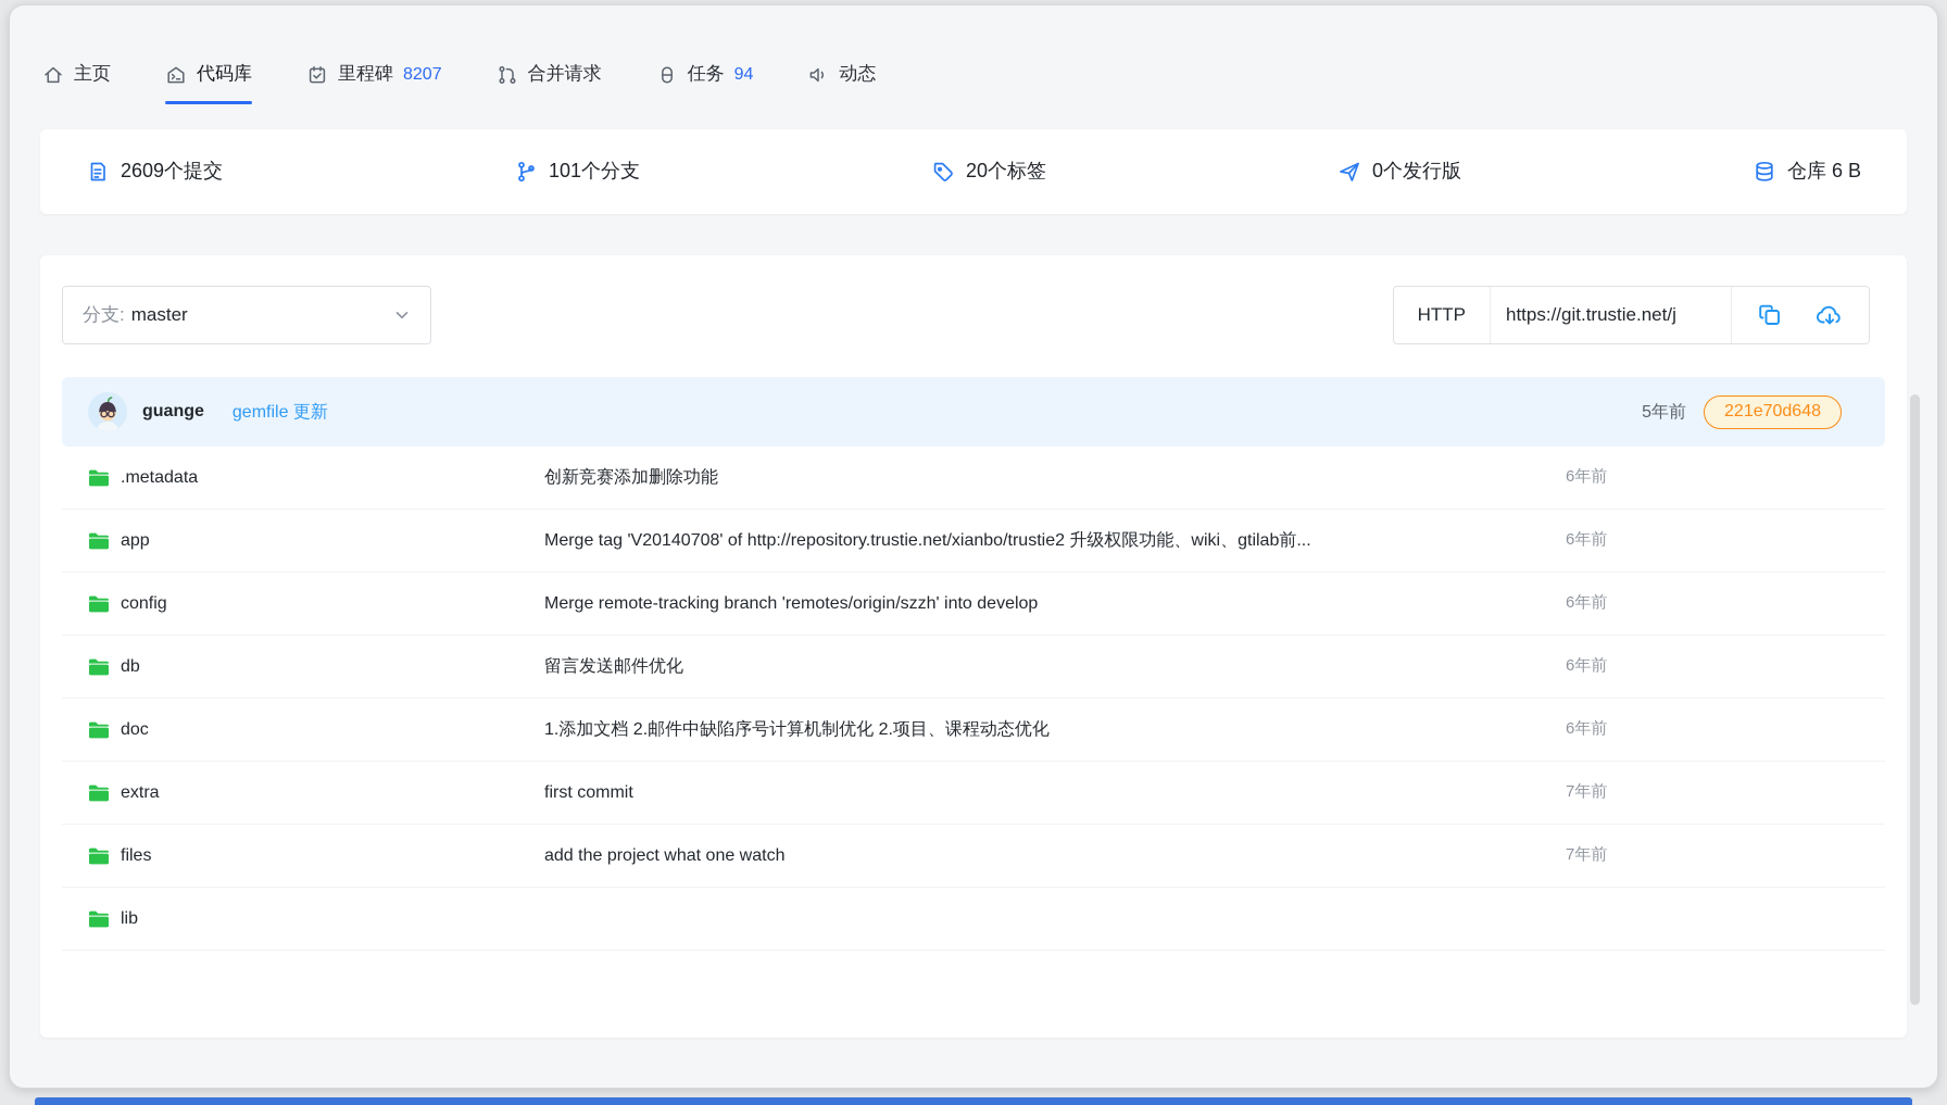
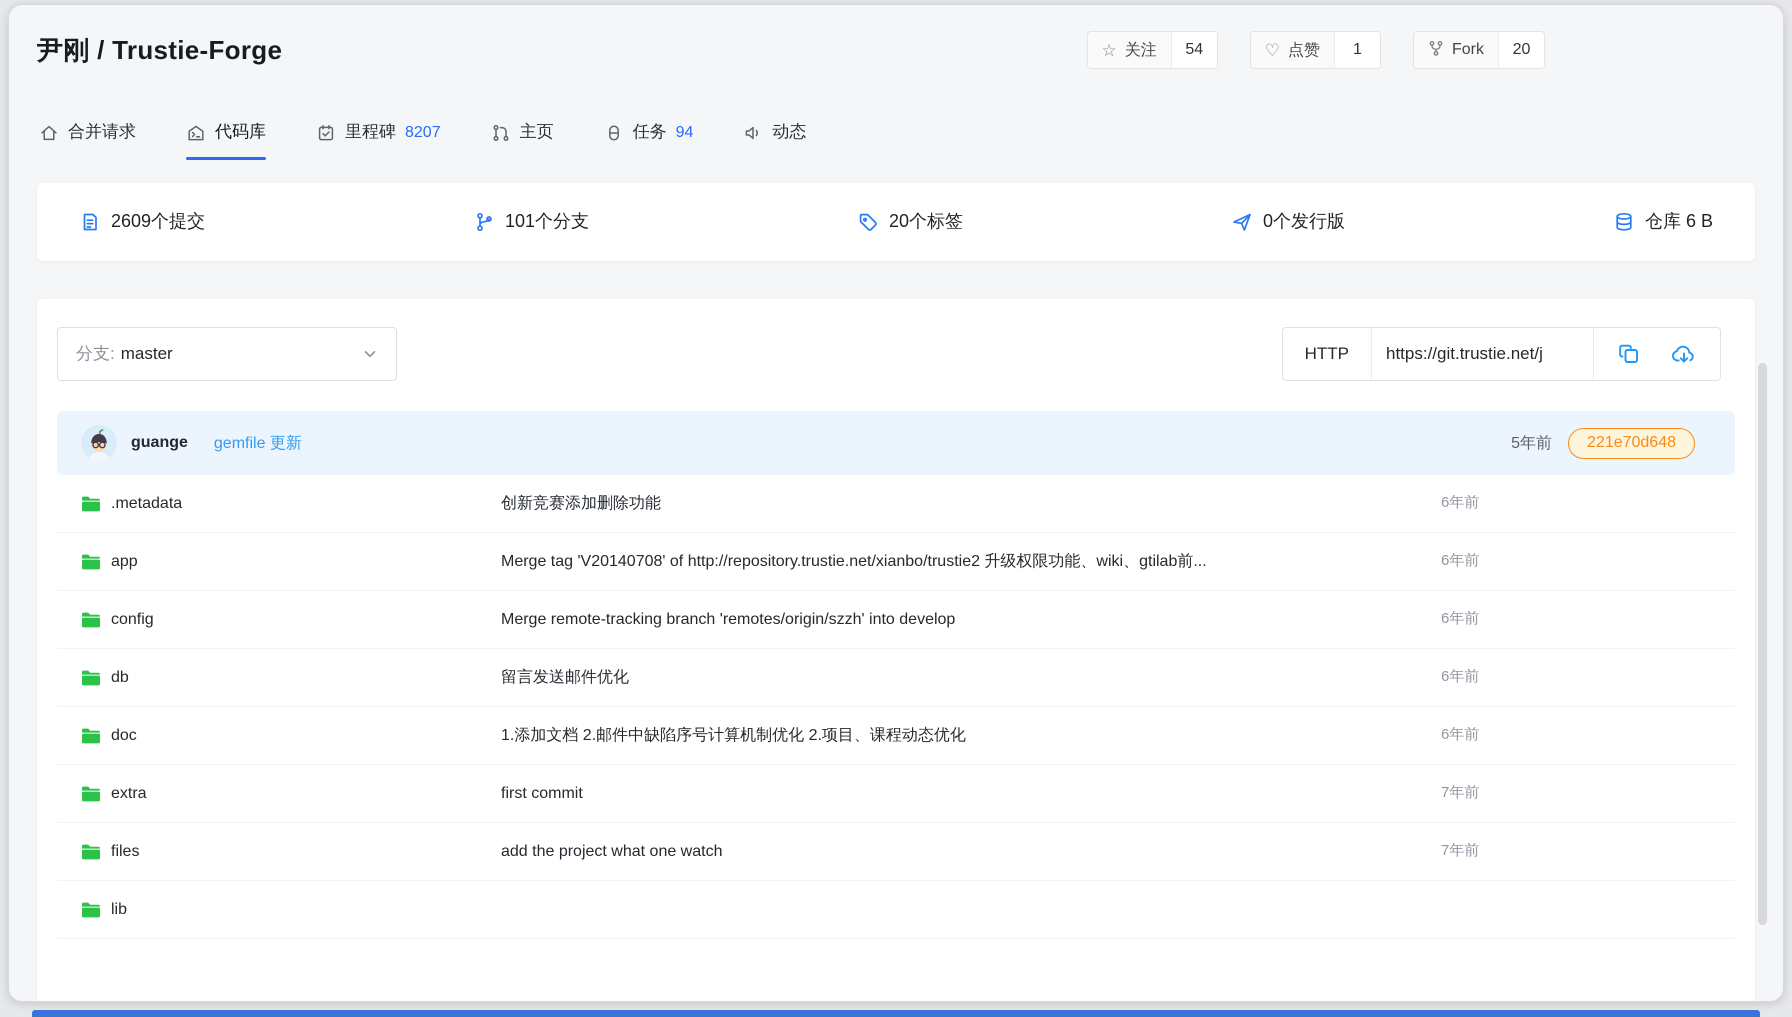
+ 尹刚 / Trustie-Forge
+ ☆
+ 关注
+ 54
+ ♡
+ 点赞
+ 1
+ Fork
+ 20
- 主页
+ 合并请求
  代码库
  里程碑
  8207
- 合并请求
+ 主页
  任务
  94
  动态
  2609个提交
  101个分支
  20个标签
  0个发行版
  仓库 6 B
  分支:
  master
  HTTP
  https://git.trustie.net/j
  guange
  gemfile 更新
  5年前
  221e70d648
  .metadata
  创新竞赛添加删除功能
  6年前
  app
  Merge tag 'V20140708' of http://repository.trustie.net/xianbo/trustie2 升级权限功能、wiki、gtilab前...
  6年前
  config
  Merge remote-tracking branch 'remotes/origin/szzh' into develop
  6年前
  db
  留言发送邮件优化
  6年前
  doc
  1.添加文档 2.邮件中缺陷序号计算机制优化 2.项目、课程动态优化
  6年前
  extra
  first commit
  7年前
  files
  add the project what one watch
  7年前
  lib
